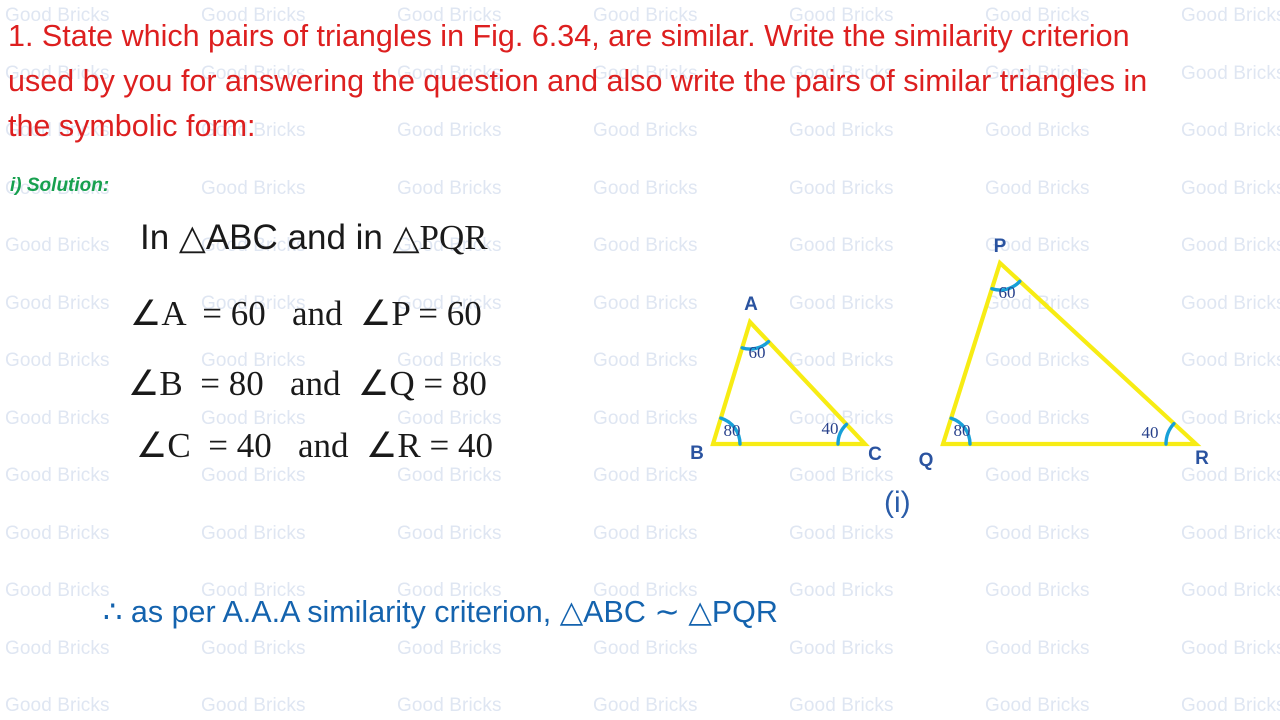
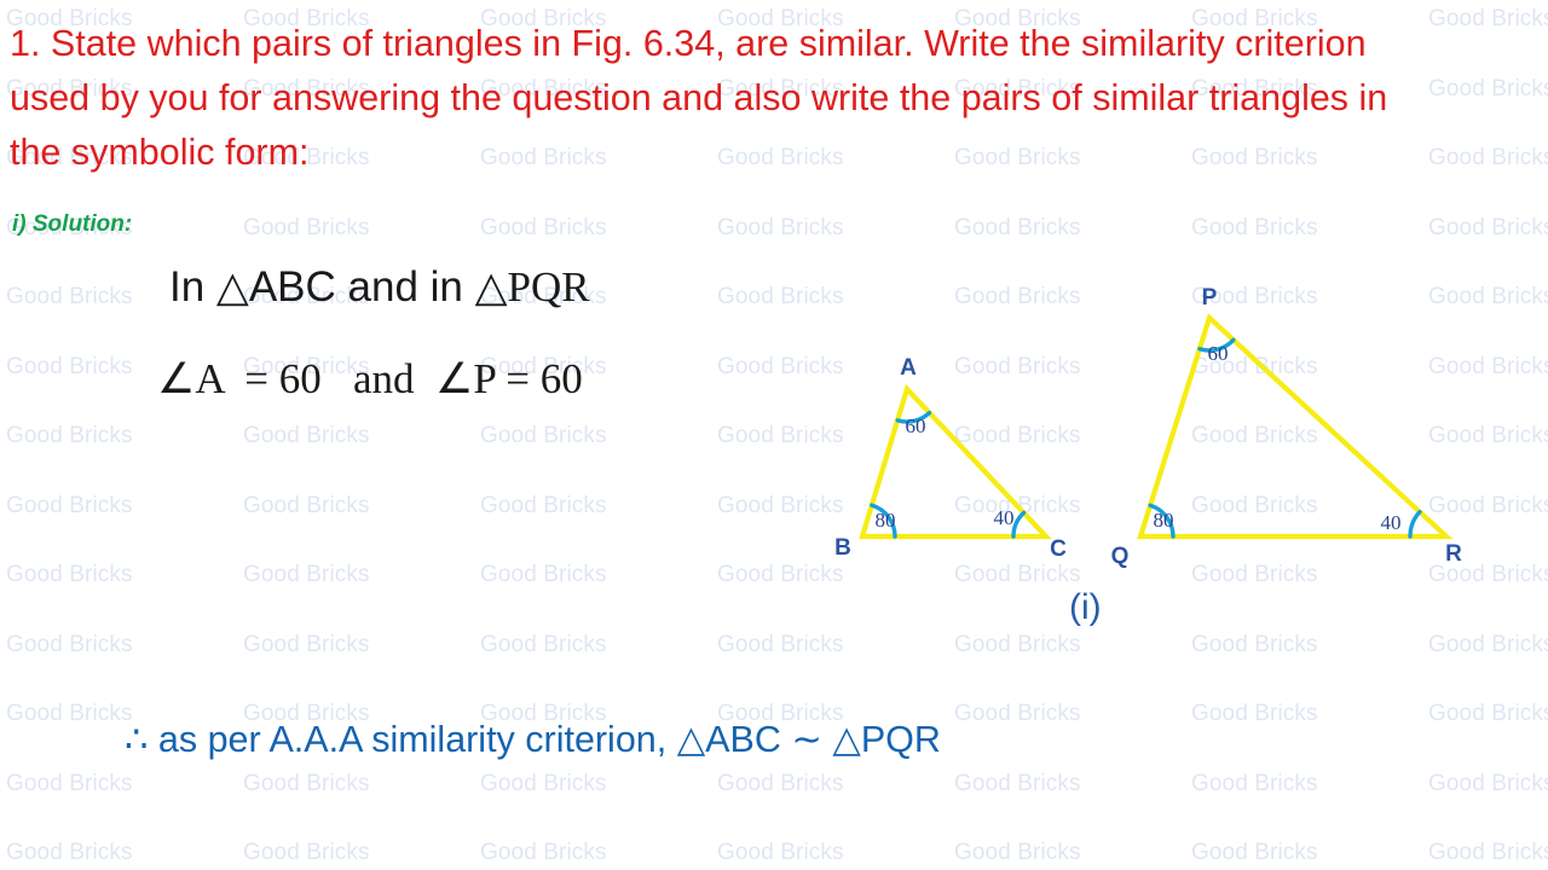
  Good Bricks
  Good Bricks
  Good Bricks
  Good Bricks
  Good Bricks
  Good Bricks
  Good Brick
  Good Bricks
  Good Bricks
  Good Bricks
  Good Bricks
  Good Bricks
  Good Bricks
  Good Brick
  Good Bricks
  Good Bricks
  Good Bricks
  Good Bricks
  Good Bricks
  Good Bricks
  Good Brick
  Good Bricks
  Good Bricks
  Good Bricks
  Good Bricks
  Good Bricks
  Good Bricks
  Good Brick
  Good Bricks
  Good Bricks
  Good Bricks
  Good Bricks
  Good Bricks
  Good Bricks
  Good Brick
  Good Bricks
  Good Bricks
  Good Bricks
  Good Bricks
  Good Bricks
  Goodricks
  Good Brick
  Good Bricks
  Good Bricks
  Good Bricks
  Good Bricks
  Good Bricks
  Good Bricks
  Good Brick
  Good Bricks
  Good Bricks
  Good Bricks
  Good Bricks
  Good Bricks
  Good Bricks
  Good Brick
  Good Bricks
  Good Bricks
  Good Bricks
  Good Bricks
  Good Bricks
  Good Bricks
  Good Brick
  Good Bricks
  Good Bricks
  Good Bricks
  Good Bricks
  Good Bricks
  Good Bricks
  Good Brick
  Good Bricks
  Good Bricks
  Good Bricks
  Good Bricks
  Good Bricks
  Good Bricks
  Good Brick
  Good Bricks
  Good Bricks
  Good Bricks
  Good Bricks
  Good Bricks
  Good Bricks
  Good Brick
  Good Bricks
  Good Bricks
  Good Bricks
  Good Bricks
  Good Bricks
  Good Bricks
  Good Brick
  1. State which pairs of triangles in Fig. 6.34, are similar. Write the similarity criterion used by you for answering the question and also write the pairs of similar triangles in the symbolic form:
  i) Solution:
  In △ABC and in △PQR
  ∠A = 60 and ∠P = 60
- ∠B = 80 and ∠Q = 80
- ∠C = 40 and ∠R = 40
  A
  B
  C
  60
  80
  40
  P
  Q
  R
  60
  80
  40
  (i)
  ∴ as per A.A.A similarity criterion, △ABC ∼ △PQR
